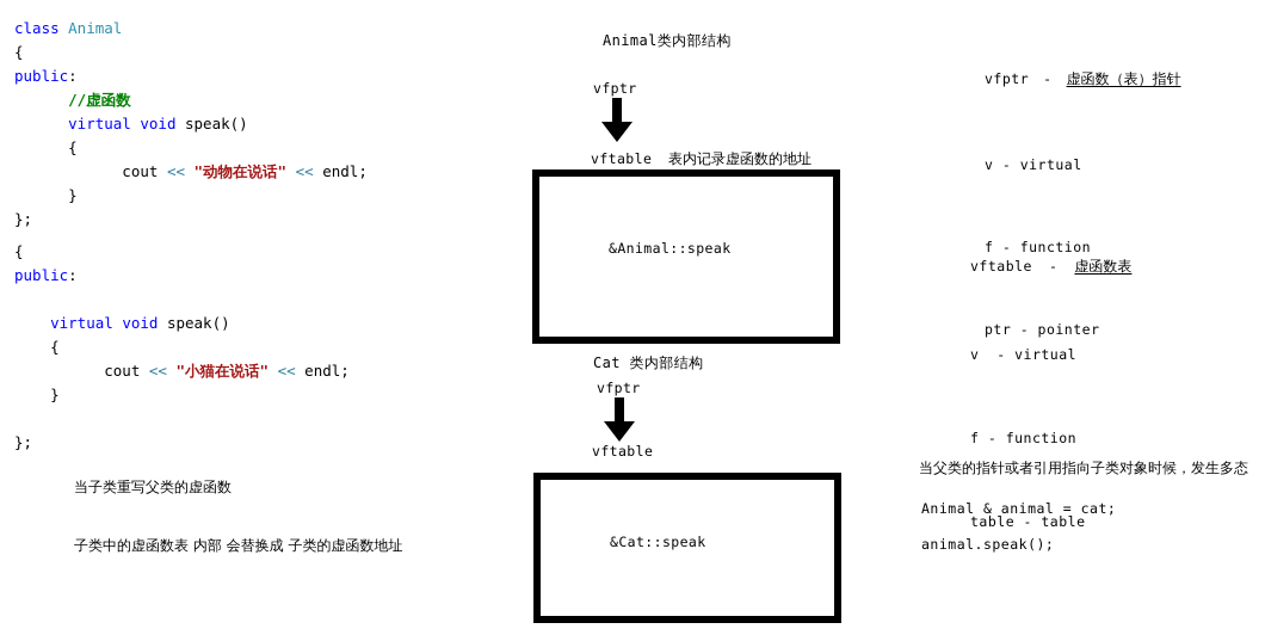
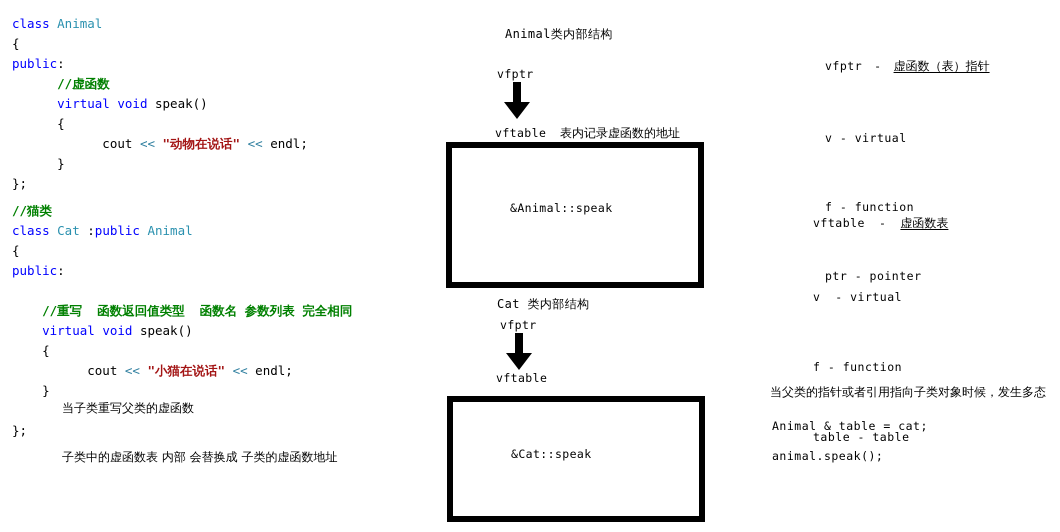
  class Animal
  {
  public:
  //虚函数
  virtual void speak()
  {
  cout << "动物在说话" << endl;
  }
  };
+ //猫类
+ class Cat :public Animal
  {
  public:
+ //重写 函数返回值类型 函数名 参数列表 完全相同
  virtual void speak()
  {
  cout << "小猫在说话" << endl;
  }
  };
  当子类重写父类的虚函数
  子类中的虚函数表 内部 会替换成 子类的虚函数地址
  Animal类内部结构
  vfptr
  vftable
  表内记录虚函数的地址
  &Animal::speak
  Cat 类内部结构
  vfptr
  vftable
  &Cat::speak
  vfptr
  -
  虚函数（表）指针
  v - virtual
  f - function
  ptr - pointer
  vftable
  -
  虚函数表
  v - virtual
  f - function
  table - table
  当父类的指针或者引用指向子类对象时候，发生多态
- Animal & animal = cat;
+ Animal & table = cat;
  animal.speak();
